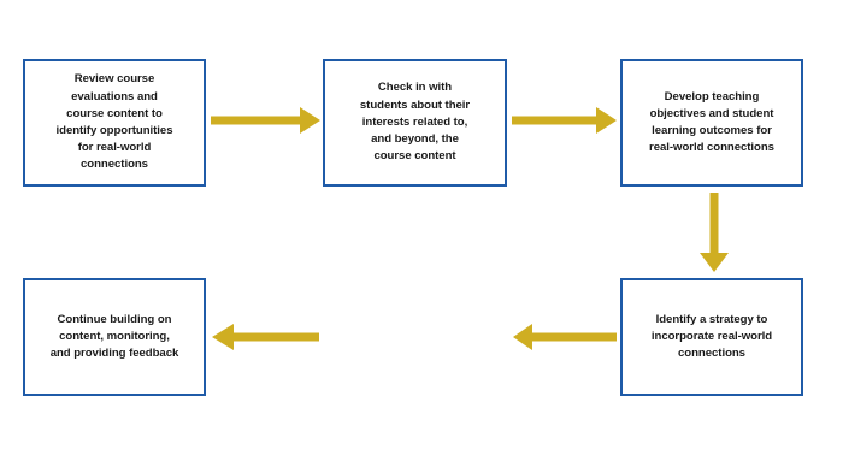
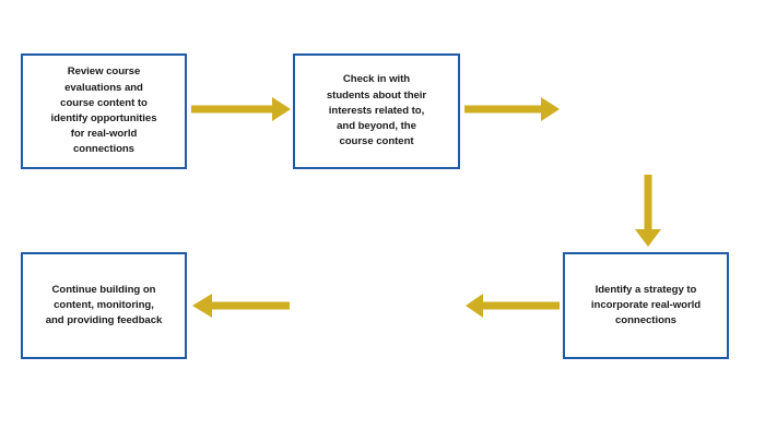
  Review course
  evaluations and
  course content to
  identify opportunities
  for real-world
  connections
  Check in with
  students about their
  interests related to,
  and beyond, the
  course content
- Develop teaching
- objectives and student
- learning outcomes for
- real-world connections
  Continue building on
  content, monitoring,
  and providing feedback
  Identify a strategy to
  incorporate real-world
  connections
